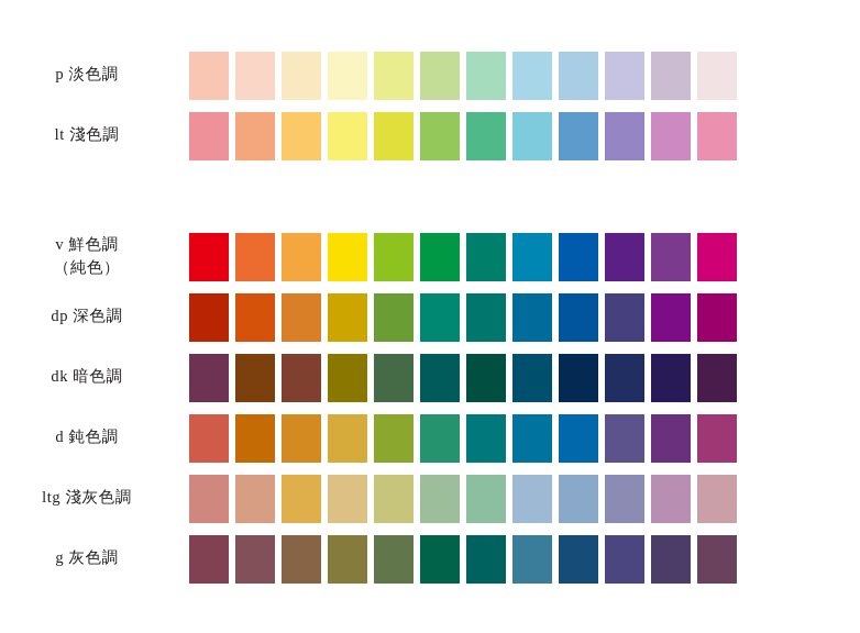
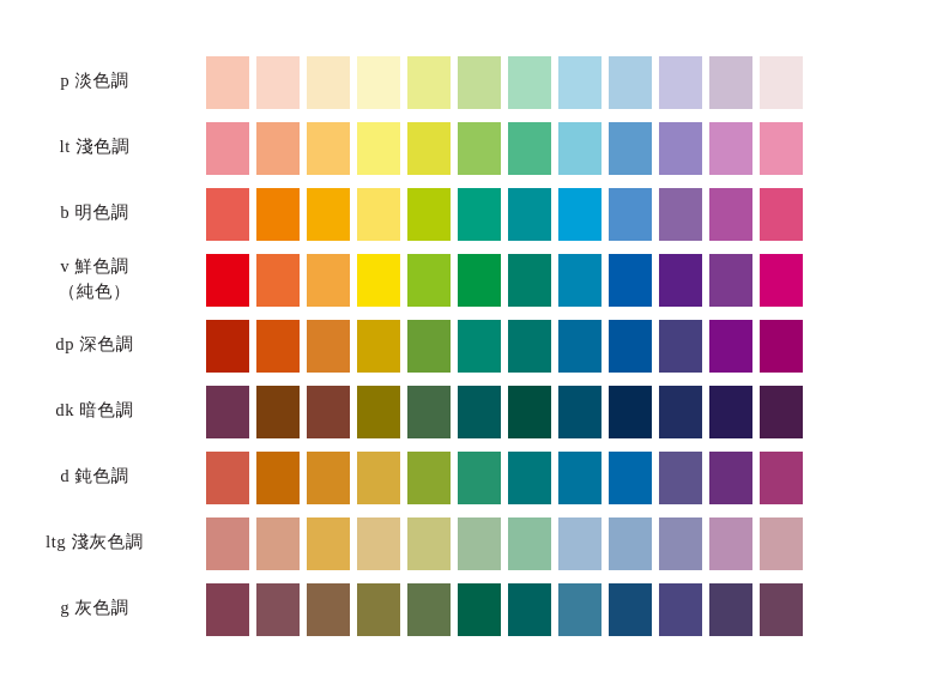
  p 淡色調
  lt 淺色調
+ b 明色調
  v 鮮色調
  （純色）
  dp 深色調
  dk 暗色調
  d 鈍色調
  ltg 淺灰色調
  g 灰色調
